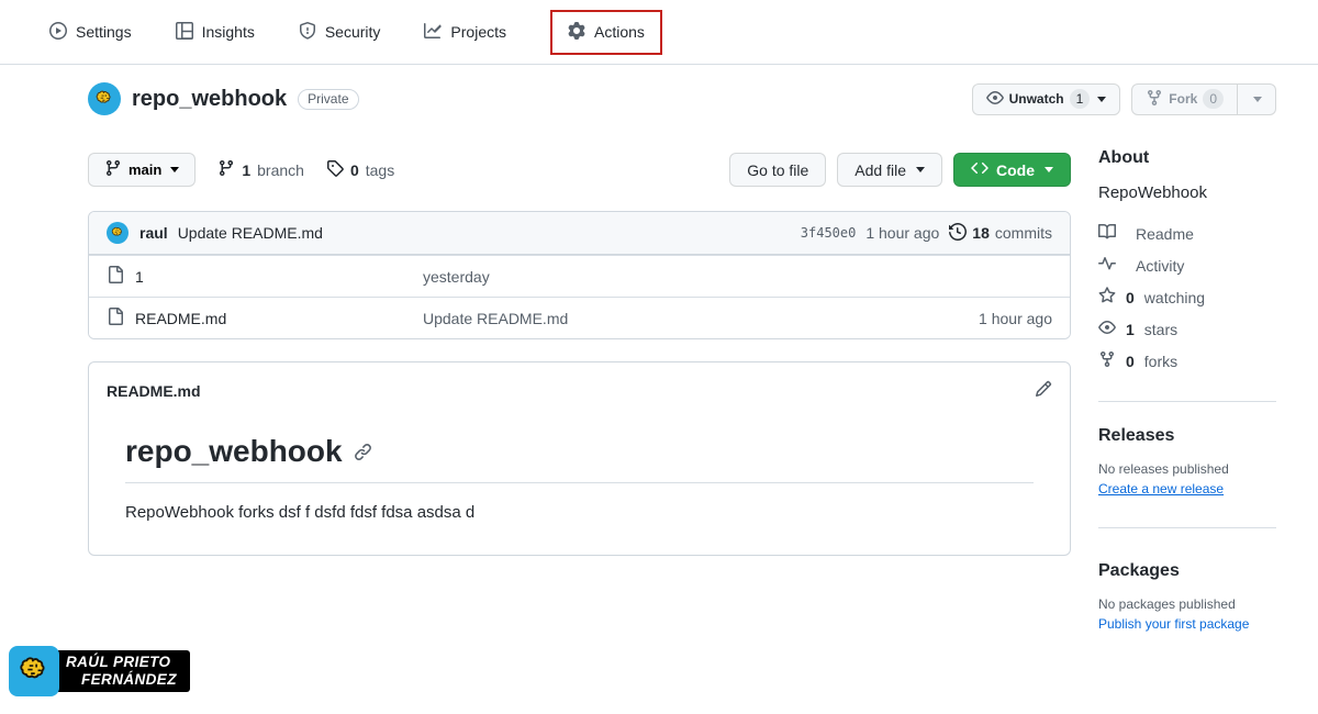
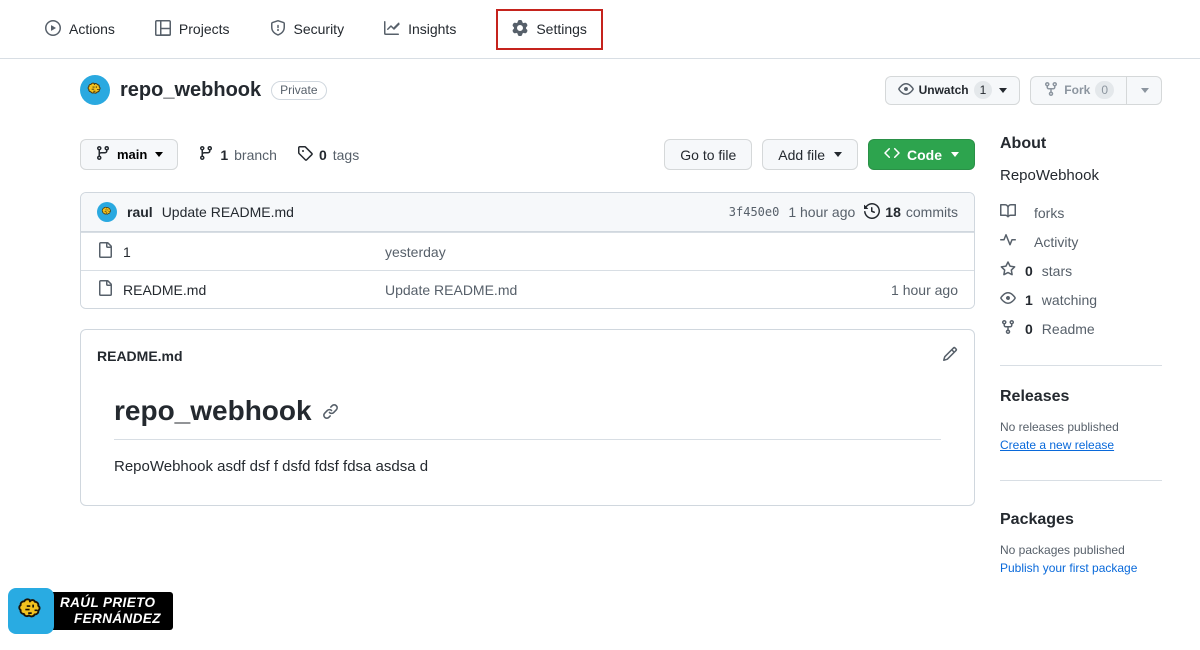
- Settings
+ Actions
- Insights
+ Projects
  Security
- Projects
+ Insights
- Actions
+ Settings
  repo_webhook
  Private
  Unwatch
  1
  Fork
  0
  main
  1
  branch
  0
  tags
  Go to file
  Add file
  Code
  raul
  Update README.md
  3f450e0
  1 hour ago
  18
  commits
  1
  yesterday
  README.md
  Update README.md
  1 hour ago
  README.md
  repo_webhook
- RepoWebhook forks dsf f dsfd fdsf fdsa asdsa d
+ RepoWebhook asdf dsf f dsfd fdsf fdsa asdsa d
  About
  RepoWebhook
- Readme
+ forks
  Activity
  0
- watching
+ stars
  1
- stars
+ watching
  0
- forks
+ Readme
  Releases
  No releases published
  Create a new release
  Packages
  No packages published
  Publish your first package
  RAÚL PRIETO
  FERNÁNDEZ
